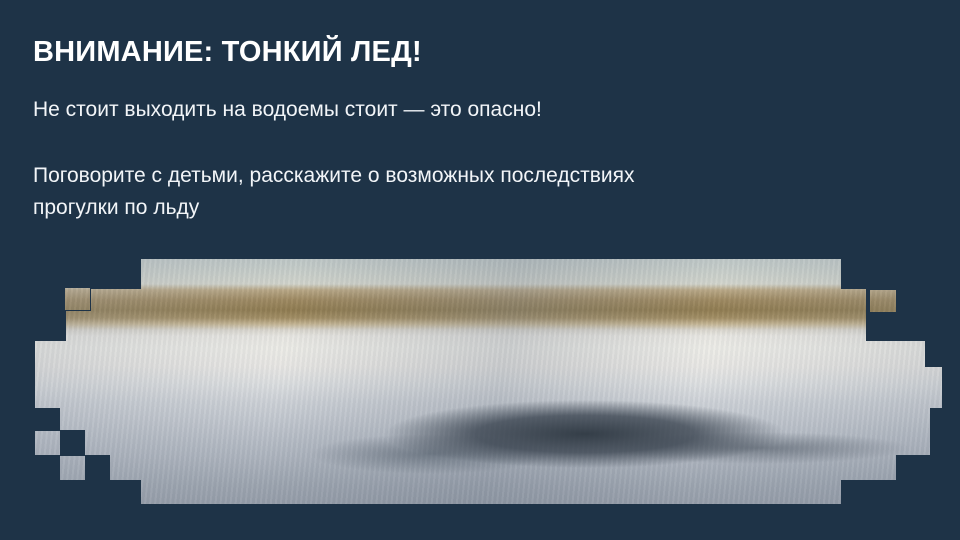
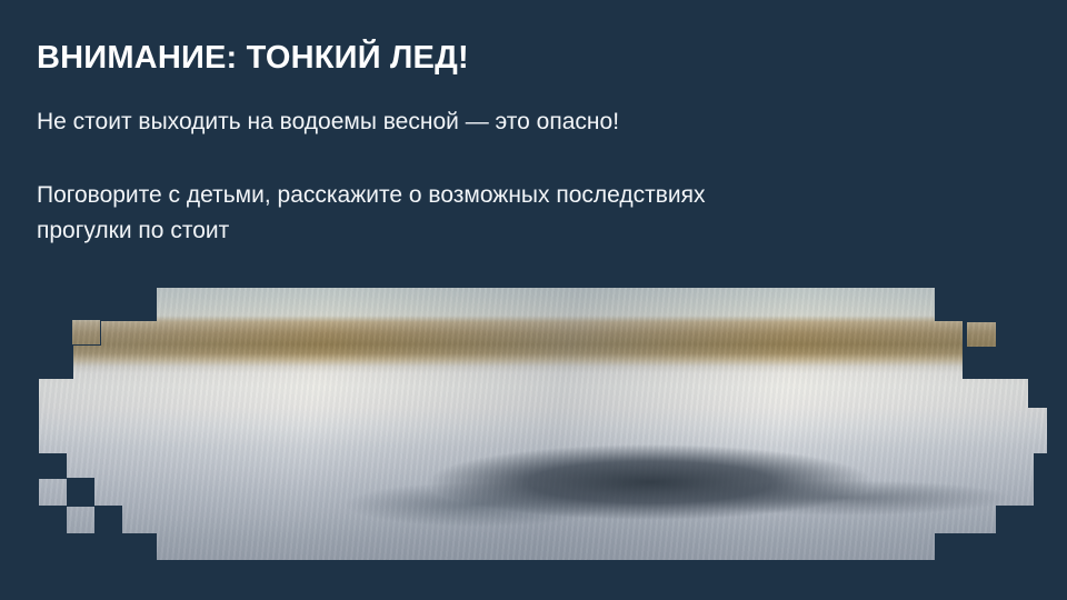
  ВНИМАНИЕ: ТОНКИЙ ЛЕД!
- Не стоит выходить на водоемы стоит — это опасно!
+ Не стоит выходить на водоемы весной — это опасно!
- Поговорите с детьми, расскажите о возможных последствиях прогулки по льду
+ Поговорите с детьми, расскажите о возможных последствиях прогулки по стоит
